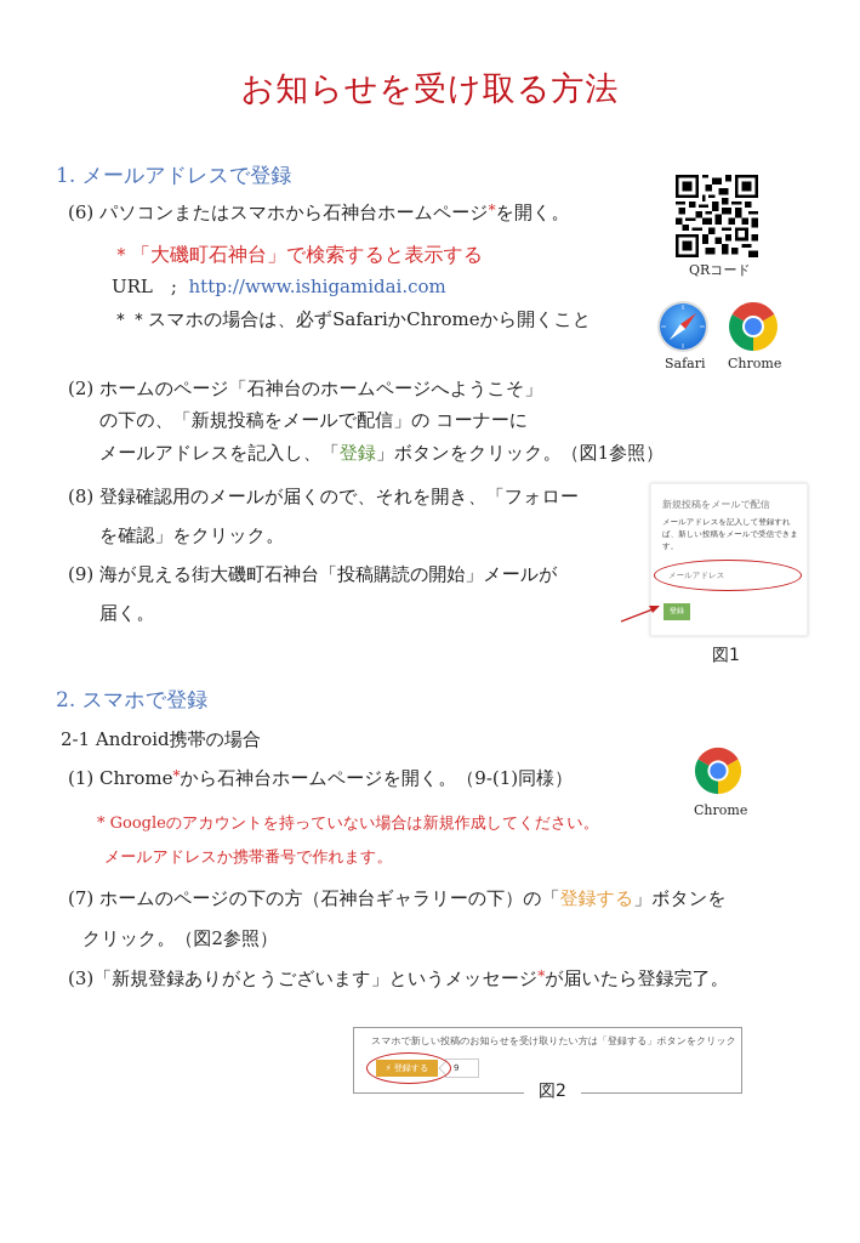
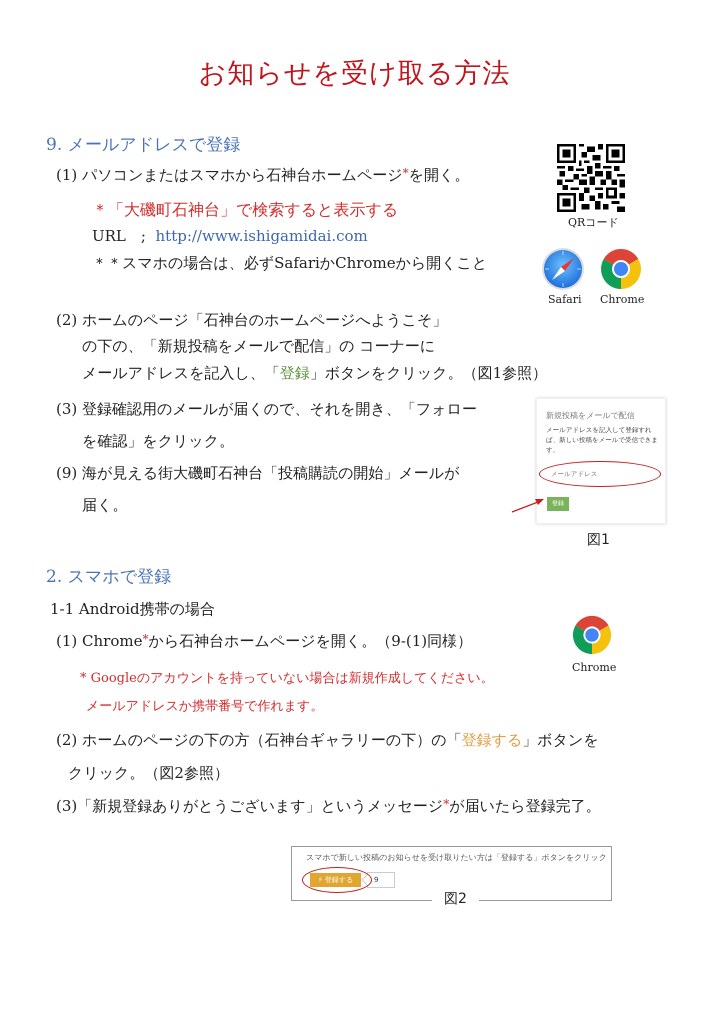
  お知らせを受け取る方法
- 1. メールアドレスで登録
+ 9. メールアドレスで登録
- (6) パソコンまたはスマホから石神台ホームページ*を開く。
+ (1) パソコンまたはスマホから石神台ホームページ*を開く。
  ＊「大磯町石神台」で検索すると表示する
  URL ; http://www.ishigamidai.com
  ＊＊スマホの場合は、必ずSafariかChromeから開くこと
  QRコード
  Safari
  Chrome
  (2) ホームのページ「石神台のホームページへようこそ」
  の下の、「新規投稿をメールで配信」の コーナーに
  メールアドレスを記入し、「登録」ボタンをクリック。（図1参照）
- (8) 登録確認用のメールが届くので、それを開き、「フォロー
+ (3) 登録確認用のメールが届くので、それを開き、「フォロー
  を確認」をクリック。
  (9) 海が見える街大磯町石神台「投稿購読の開始」メールが
  届く。
  新規投稿をメールで配信
  メールアドレスを記入して登録すれば、新しい投稿をメールで受信できます。
  図1
  2. スマホで登録
- 2-1 Android携帯の場合
+ 1-1 Android携帯の場合
  (1) Chrome*から石神台ホームページを開く。（9-(1)同様）
  * Googleのアカウントを持っていない場合は新規作成してください。
  メールアドレスか携帯番号で作れます。
  Chrome
- (7) ホームのページの下の方（石神台ギャラリーの下）の「登録する」ボタンを
+ (2) ホームのページの下の方（石神台ギャラリーの下）の「登録する」ボタンを
  クリック。（図2参照）
  (3)「新規登録ありがとうございます」というメッセージ*が届いたら登録完了。
  スマホで新しい投稿のお知らせを受け取りたい方は「登録する」ボタンをクリック
  ⚡ 登録する
  9
  図2
